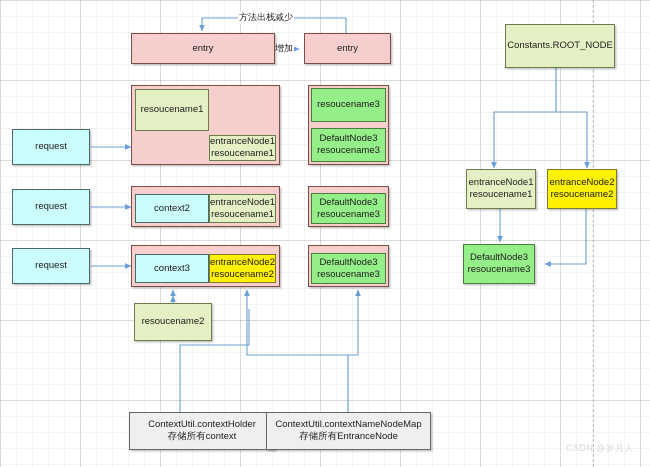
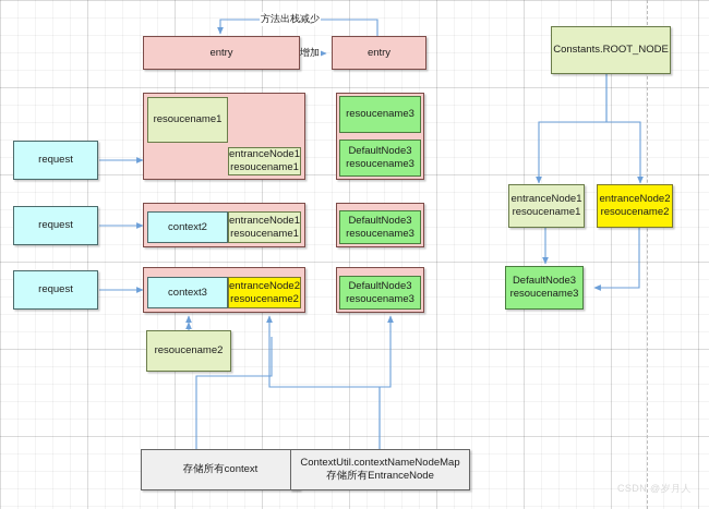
  方法出栈减少
  增加
  entry
  entry
  request
  request
  request
  resoucename1
  entranceNode1
  resoucename1
  context2
  entranceNode1
  resoucename1
  context3
  entranceNode2
  resoucename2
  resoucename3
  DefaultNode3
  resoucename3
  DefaultNode3
  resoucename3
  DefaultNode3
  resoucename3
  resoucename2
- ContextUtil.contextHolder
  存储所有context
  ContextUtil.contextNameNodeMap
  存储所有EntranceNode
  Constants.ROOT_NODE
  entranceNode1
  resoucename1
  entranceNode2
  resoucename2
  DefaultNode3
  resoucename3
  CSDN @岁月人
